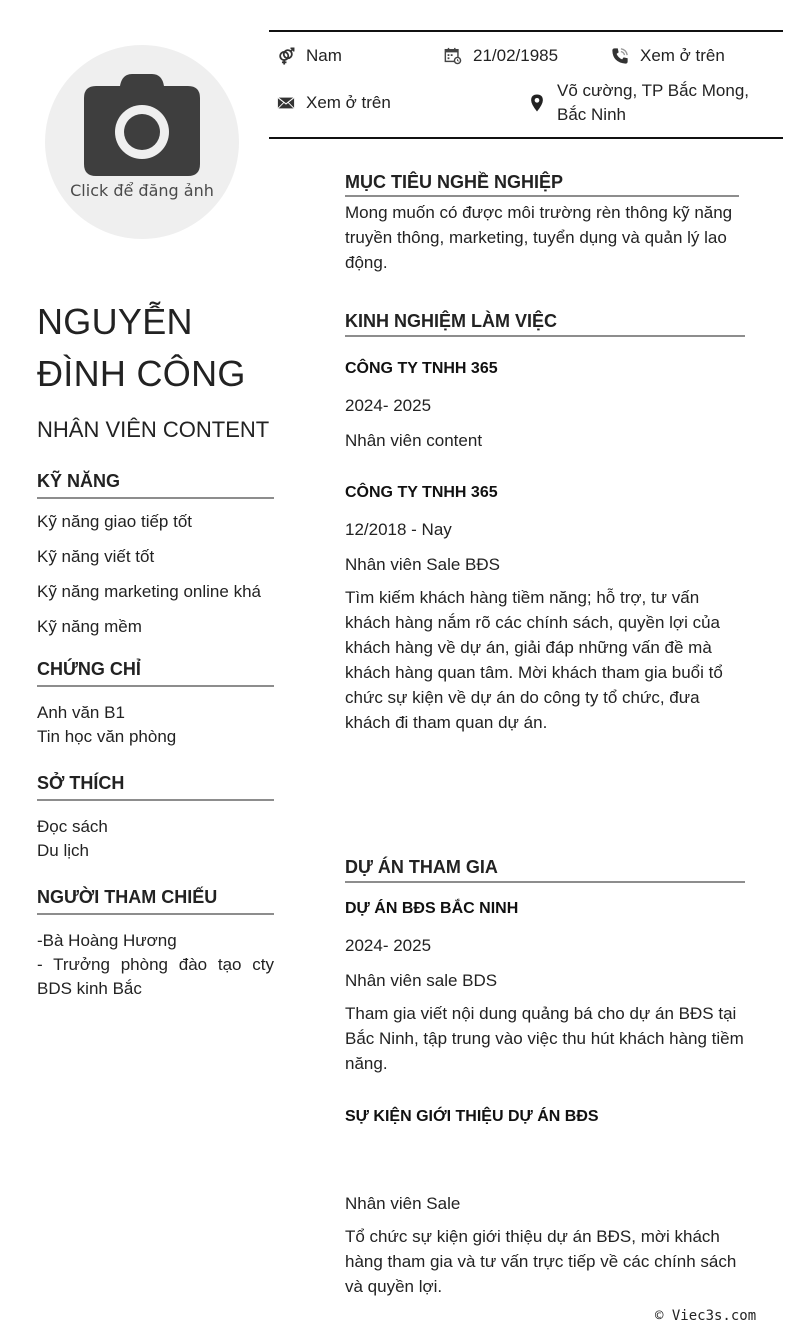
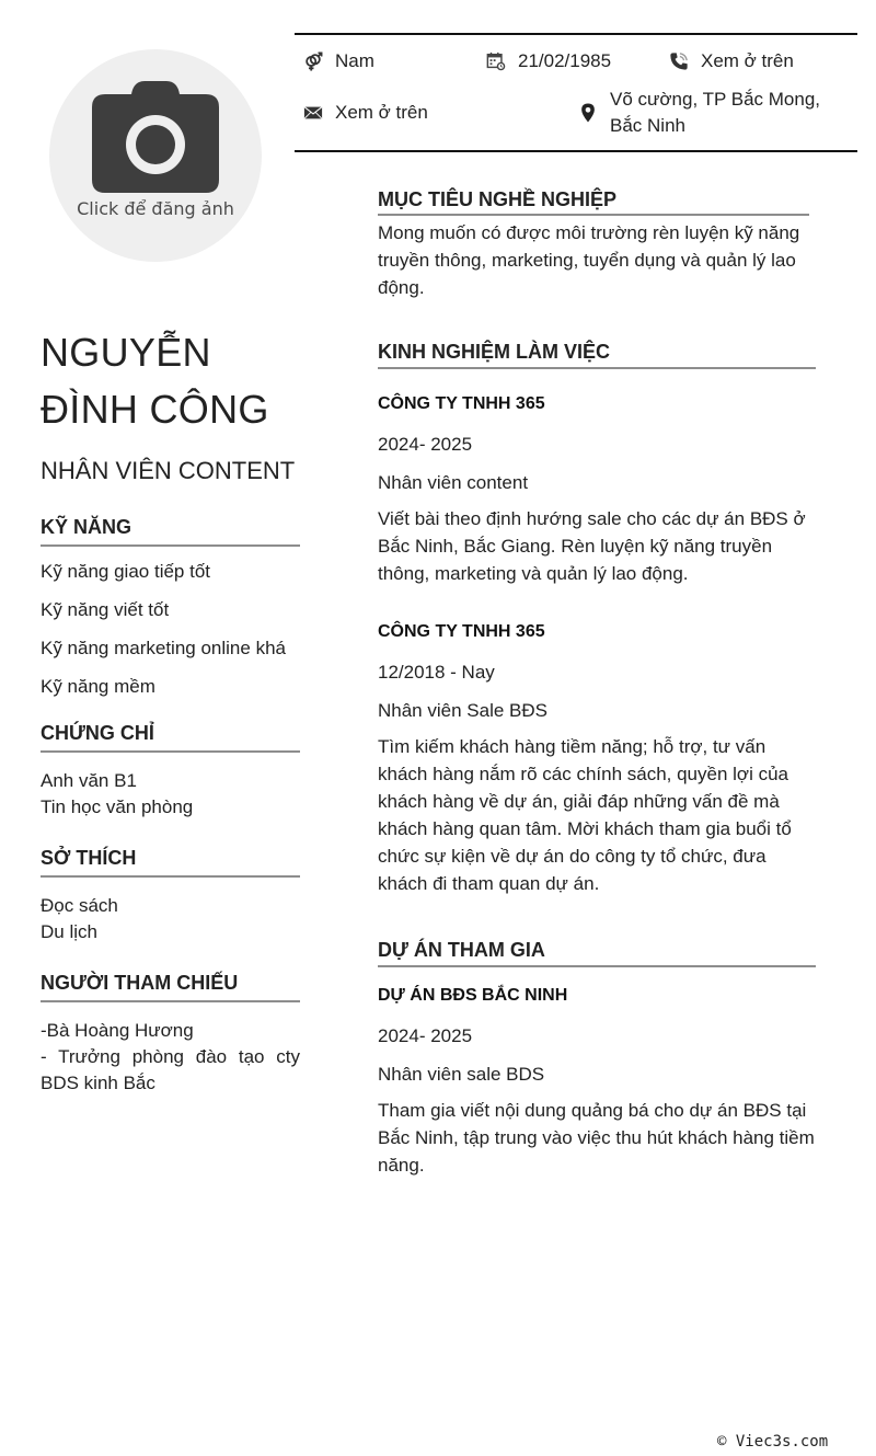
  Click để đăng ảnh
  Nam
  21/02/1985
  Xem ở trên
  Xem ở trên
  Võ cường, TP Bắc Mong, Bắc Ninh
  NGUYỄN ĐÌNH CÔNG
  NHÂN VIÊN CONTENT
  KỸ NĂNG
  Kỹ năng giao tiếp tốt
  Kỹ năng viết tốt
  Kỹ năng marketing online khá
  Kỹ năng mềm
  CHỨNG CHỈ
  Anh văn B1
  Tin học văn phòng
  SỞ THÍCH
  Đọc sách
  Du lịch
  NGƯỜI THAM CHIẾU
  -Bà Hoàng Hương
  - Trưởng phòng đào tạo cty BDS kinh Bắc
  MỤC TIÊU NGHỀ NGHIỆP
- Mong muốn có được môi trường rèn thông kỹ năng truyền thông, marketing, tuyển dụng và quản lý lao động.
+ Mong muốn có được môi trường rèn luyện kỹ năng truyền thông, marketing, tuyển dụng và quản lý lao động.
  KINH NGHIỆM LÀM VIỆC
  CÔNG TY TNHH 365
  2024- 2025
  Nhân viên content
+ Viết bài theo định hướng sale cho các dự án BĐS ở Bắc Ninh, Bắc Giang. Rèn luyện kỹ năng truyền thông, marketing và quản lý lao động.
  CÔNG TY TNHH 365
  12/2018 - Nay
  Nhân viên Sale BĐS
  Tìm kiếm khách hàng tiềm năng; hỗ trợ, tư vấn khách hàng nắm rõ các chính sách, quyền lợi của khách hàng về dự án, giải đáp những vấn đề mà khách hàng quan tâm. Mời khách tham gia buổi tổ chức sự kiện về dự án do công ty tổ chức, đưa khách đi tham quan dự án.
  DỰ ÁN THAM GIA
  DỰ ÁN BĐS BẮC NINH
  2024- 2025
  Nhân viên sale BDS
  Tham gia viết nội dung quảng bá cho dự án BĐS tại Bắc Ninh, tập trung vào việc thu hút khách hàng tiềm năng.
- SỰ KIỆN GIỚI THIỆU DỰ ÁN BĐS
- Nhân viên Sale
- Tổ chức sự kiện giới thiệu dự án BĐS, mời khách hàng tham gia và tư vấn trực tiếp về các chính sách và quyền lợi.
  © Viec3s.com
